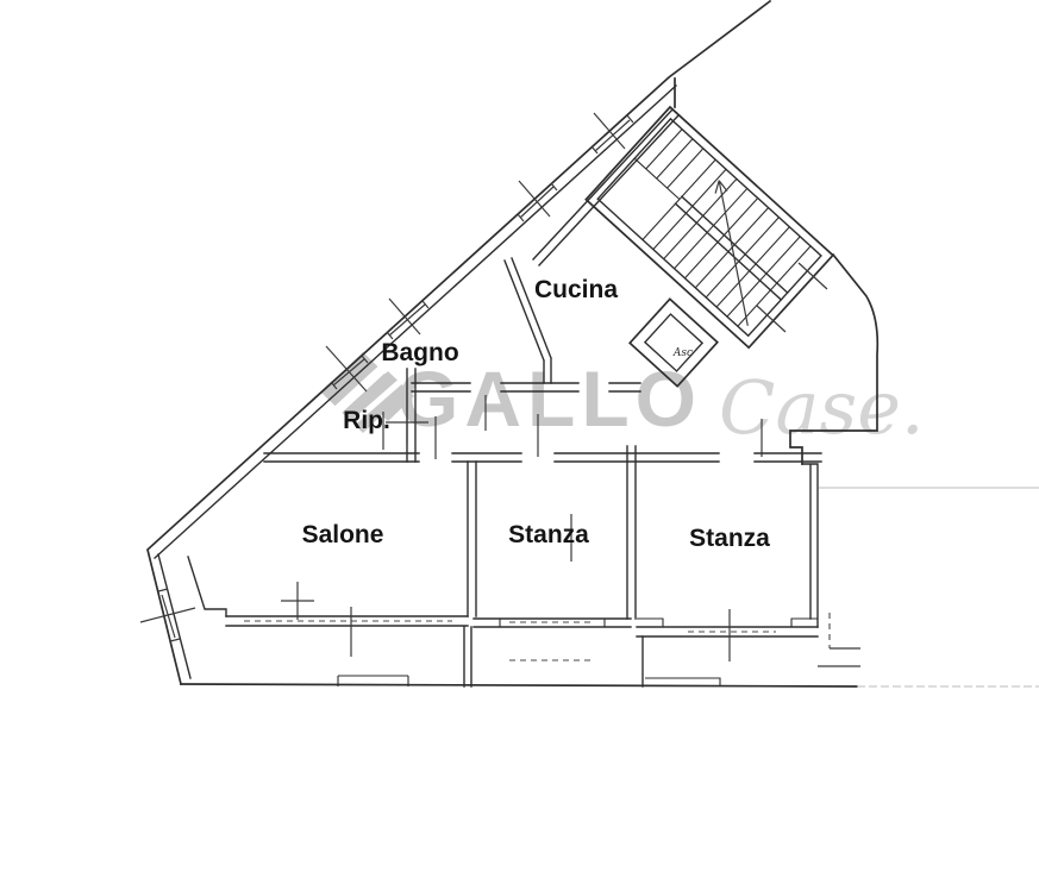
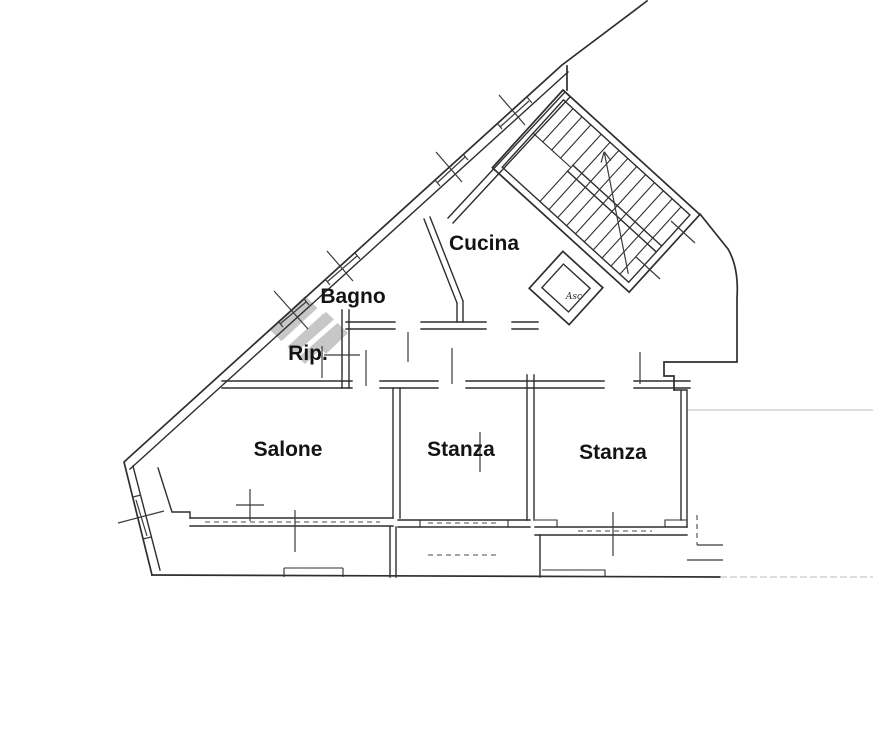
- GALLO
- Case.
  Asc
  Cucina
  Bagno
  Rip.
  Salone
  Stanza
  Stanza
